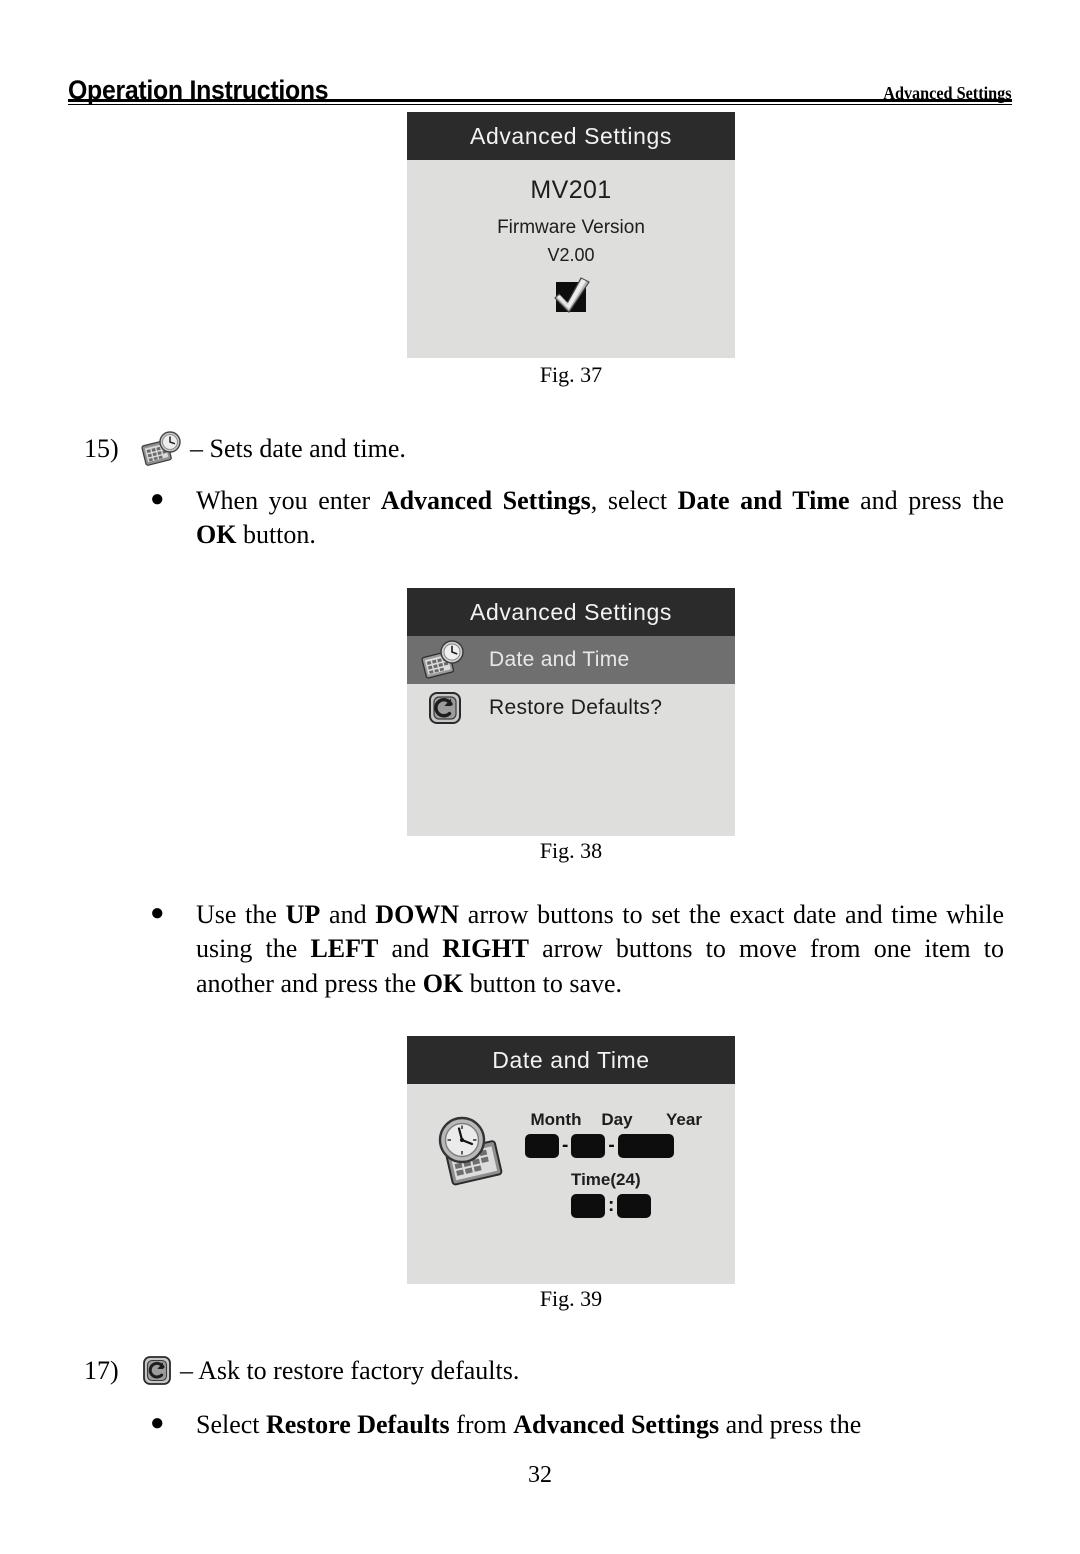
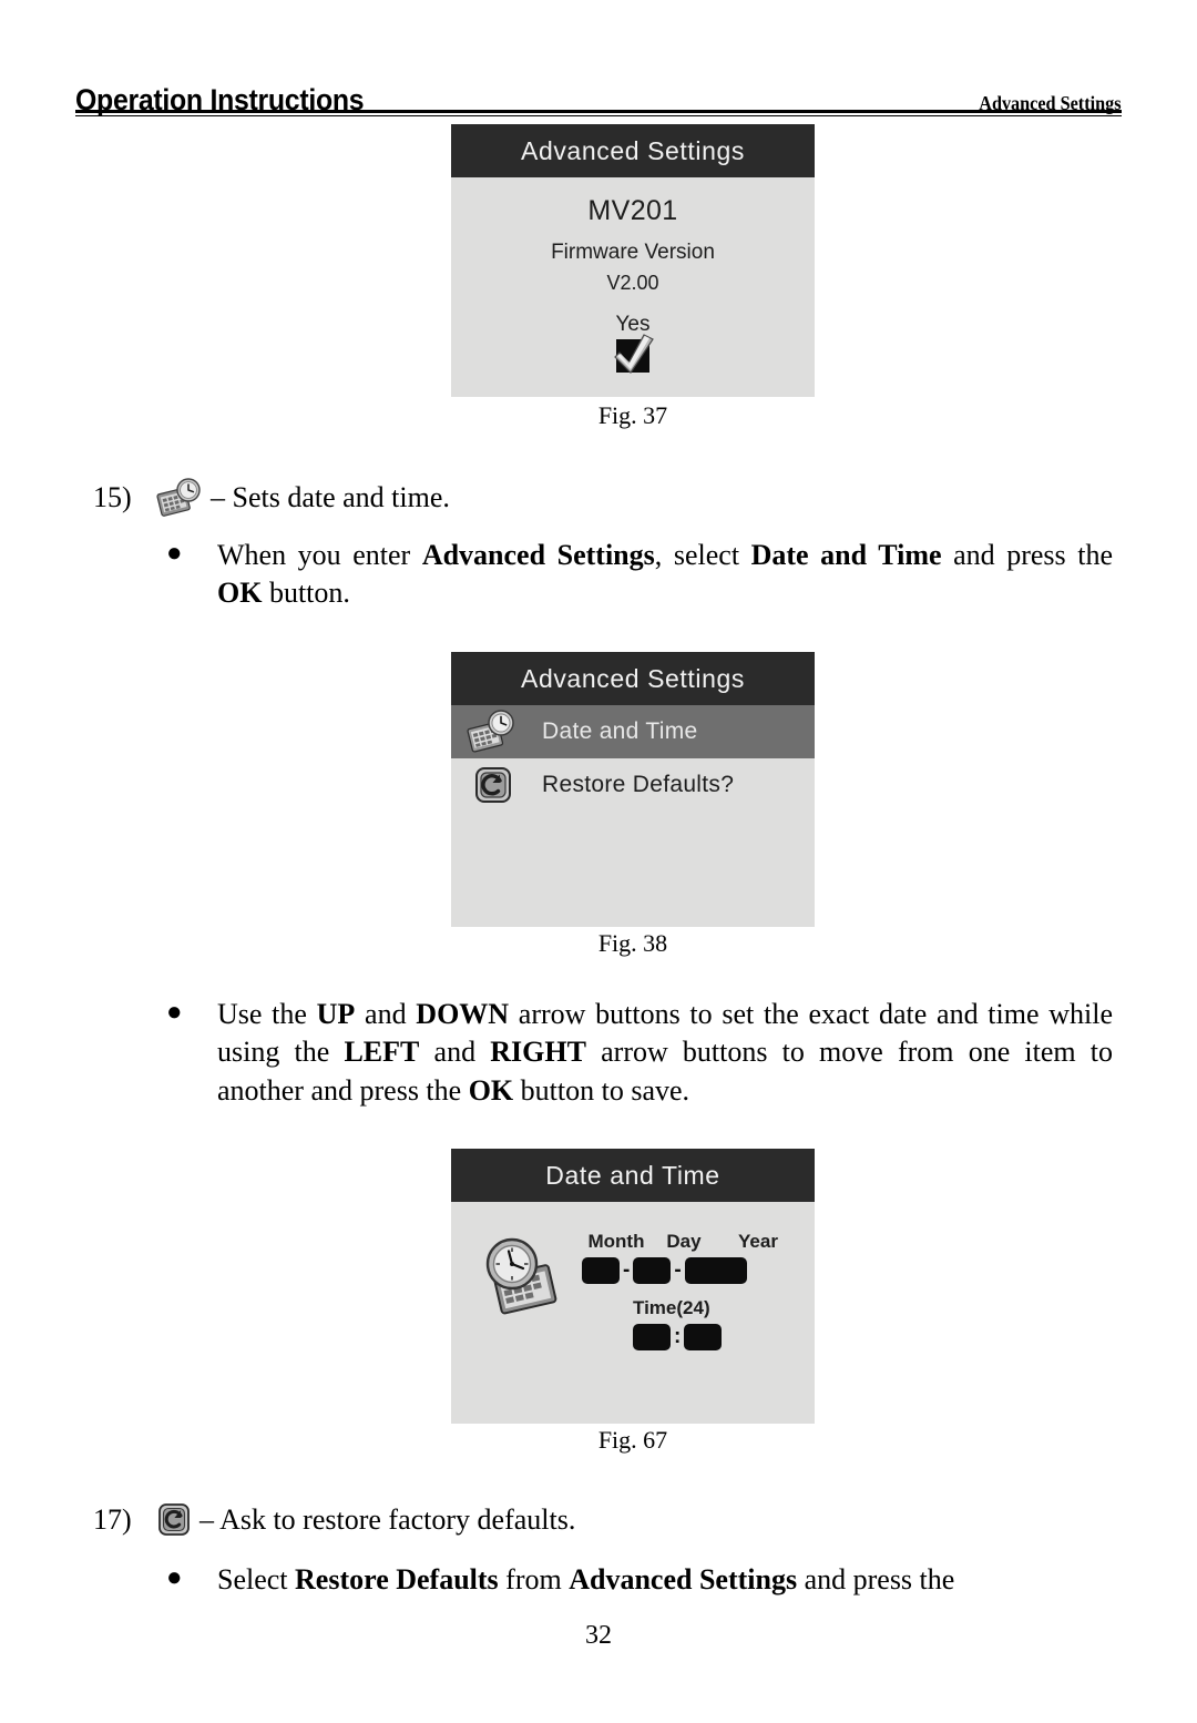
  Operation Instructions
  Advanced Settings
  Advanced Settings
  MV201
  Firmware Version
  V2.00
+ Yes
  Fig. 37
  15)
  – Sets date and time.
  ●
  When you enter Advanced Settings, select Date and Time and press the OK button.
  Advanced Settings
  Date and Time
  Restore Defaults?
  Fig. 38
  ●
  Use the UP and DOWN arrow buttons to set the exact date and time while using the LEFT and RIGHT arrow buttons to move from one item to another and press the OK button to save.
  Date and Time
  Month
  Day
  Year
  -
  -
  Time(24)
  :
- Fig. 39
+ Fig. 67
  17)
  – Ask to restore factory defaults.
  ●
  Select Restore Defaults from Advanced Settings and press the
  32
